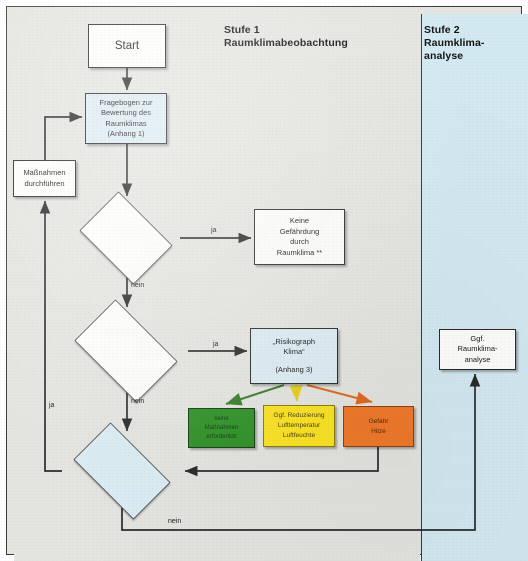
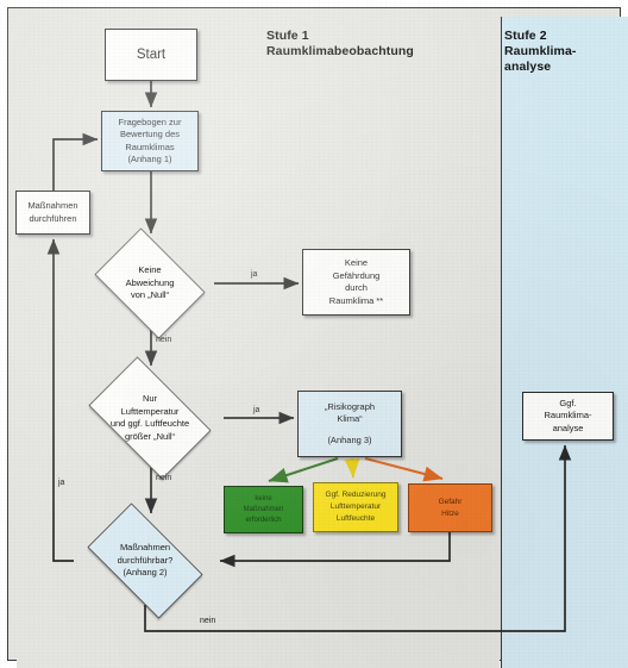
+ Keine
+ Abweichung
+ von „Null“
+ Nur
+ Lufttemperatur
+ und ggf. Luftfeuchte
+ größer „Null“
+ Maßnahmen
+ durchführbar?
+ (Anhang 2)
